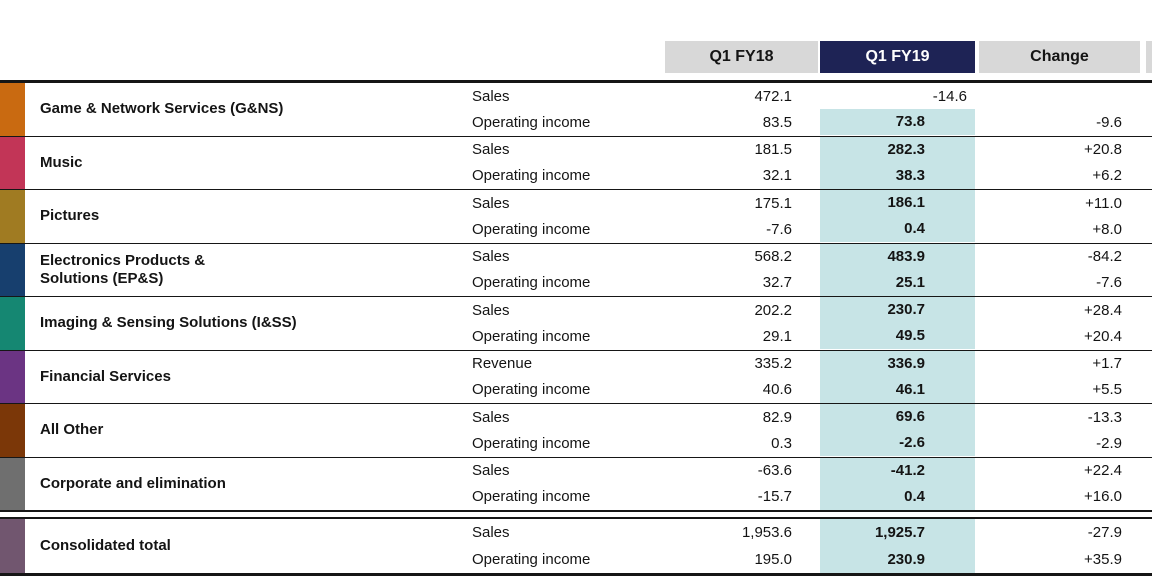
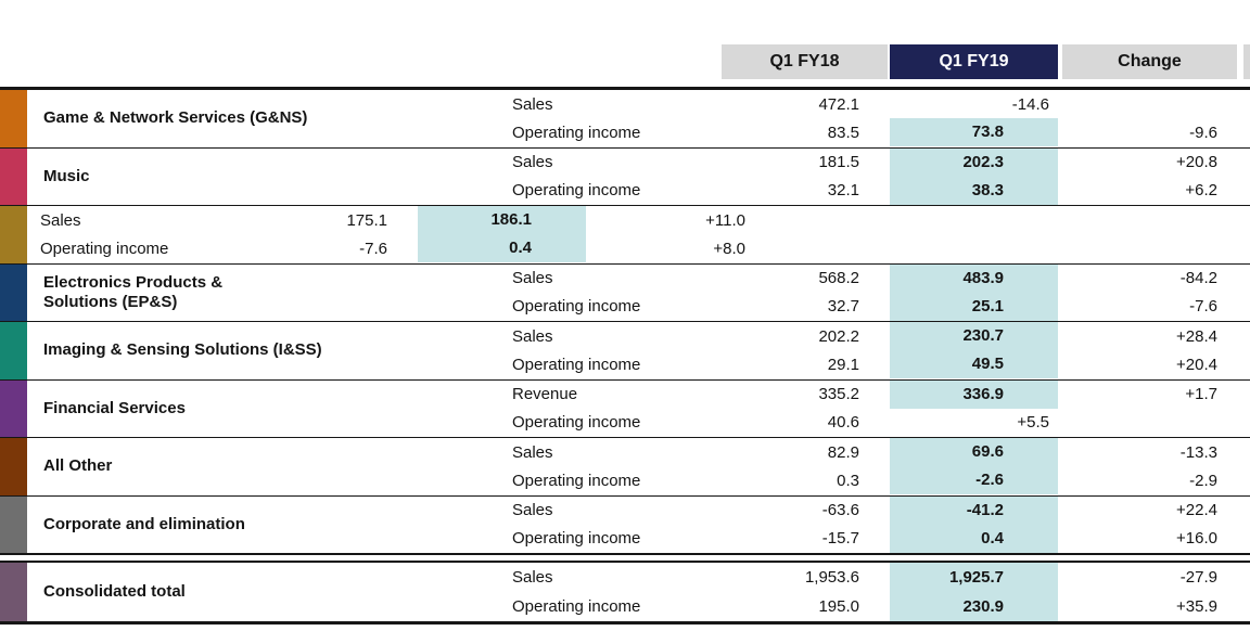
  Q1 FY18
  Q1 FY19
  Change
  Game & Network Services (G&NS)
  Sales
  472.1
  -14.6
  Operating income
  83.5
  73.8
  -9.6
  Music
  Sales
  181.5
- 282.3
+ 202.3
  +20.8
  Operating income
  32.1
  38.3
  +6.2
- Pictures
  Sales
  175.1
  186.1
  +11.0
  Operating income
  -7.6
  0.4
  +8.0
  Electronics Products &
  Solutions (EP&S)
  Sales
  568.2
  483.9
  -84.2
  Operating income
  32.7
  25.1
  -7.6
  Imaging & Sensing Solutions (I&SS)
  Sales
  202.2
  230.7
  +28.4
  Operating income
  29.1
  49.5
  +20.4
  Financial Services
  Revenue
  335.2
  336.9
  +1.7
  Operating income
  40.6
- 46.1
  +5.5
  All Other
  Sales
  82.9
  69.6
  -13.3
  Operating income
  0.3
  -2.6
  -2.9
  Corporate and elimination
  Sales
  -63.6
  -41.2
  +22.4
  Operating income
  -15.7
  0.4
  +16.0
  Consolidated total
  Sales
  1,953.6
  1,925.7
  -27.9
  Operating income
  195.0
  230.9
  +35.9
